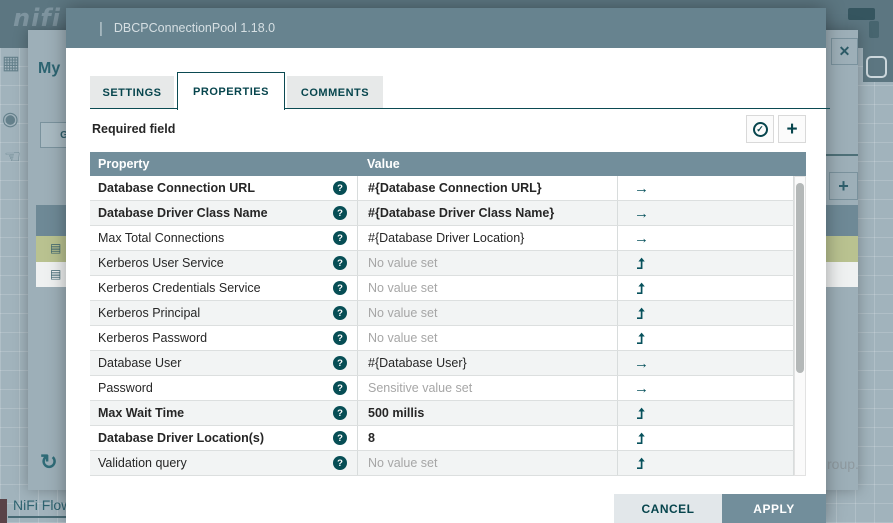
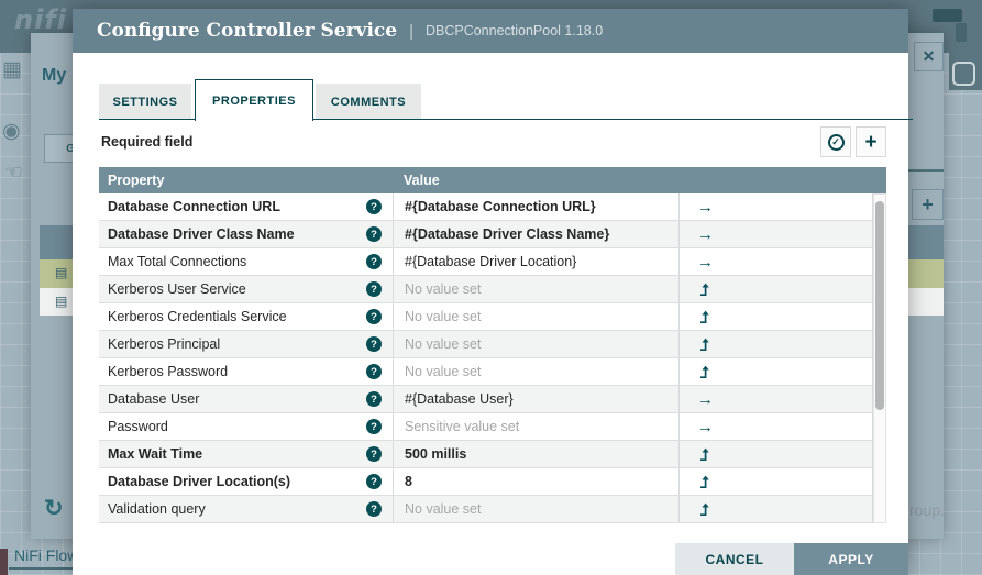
  nifi
  ▦
  ◉
  ☜
  NiFi Flo
  My
  G
  ↻
  ✕
  +
  ▤
  ▤
  roup.
+ Configure Controller Service
  |
  DBCPConnectionPool 1.18.0
  SETTINGS
  PROPERTIES
  COMMENTS
  Required field
  ✓
  +
  Property
  Value
  Database Connection URL
  ?
  #{Database Connection URL}
  →
  Database Driver Class Name
  ?
  #{Database Driver Class Name}
  →
  Max Total Connections
  ?
  #{Database Driver Location}
  →
  Kerberos User Service
  ?
  No value set
  Kerberos Credentials Service
  ?
  No value set
  Kerberos Principal
  ?
  No value set
  Kerberos Password
  ?
  No value set
  Database User
  ?
  #{Database User}
  →
  Password
  ?
  Sensitive value set
  →
  Max Wait Time
  ?
  500 millis
  Database Driver Location(s)
  ?
  8
  Validation query
  ?
  No value set
  CANCEL
  APPLY
